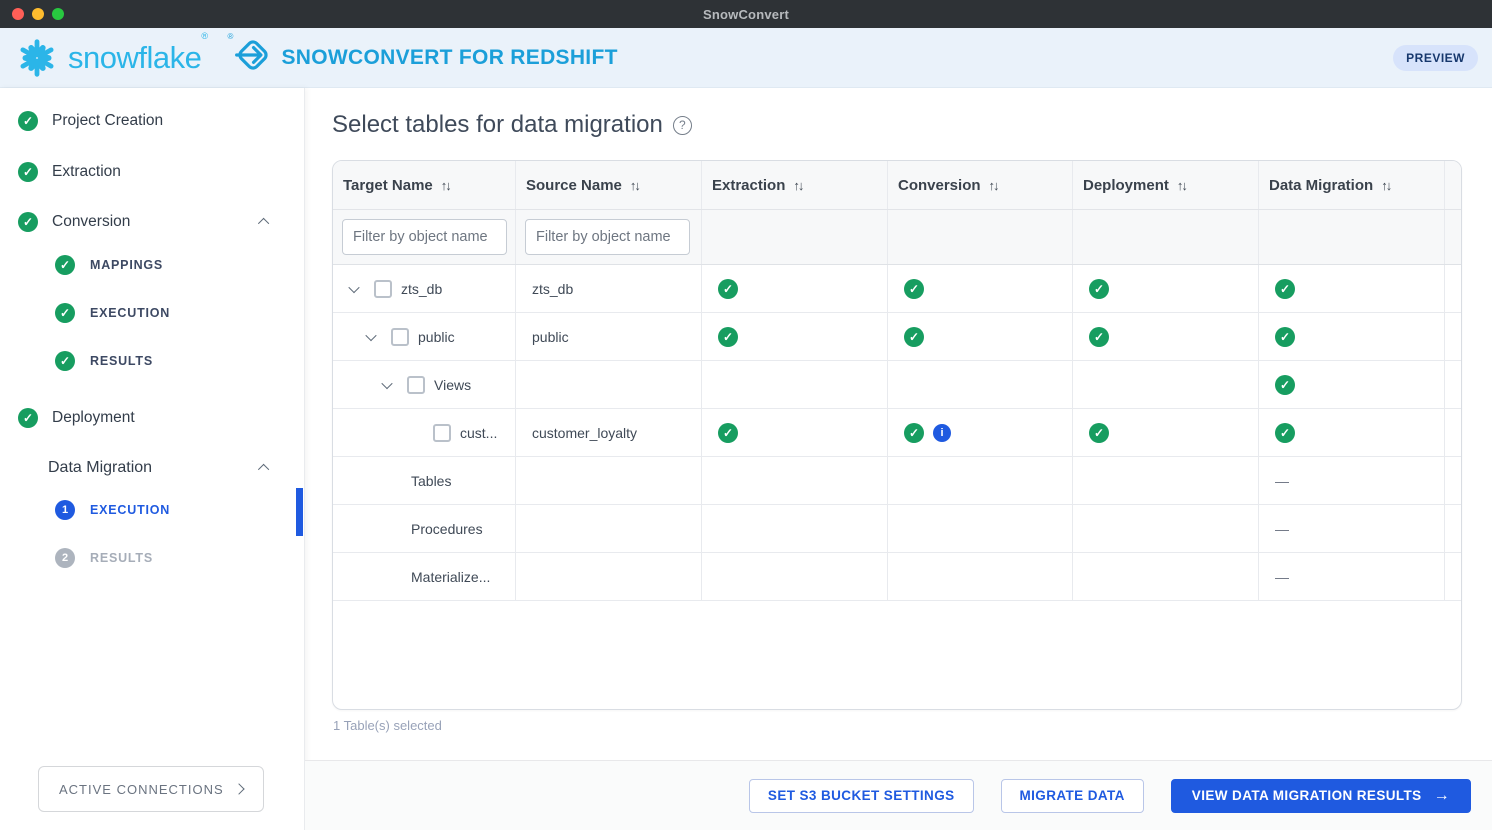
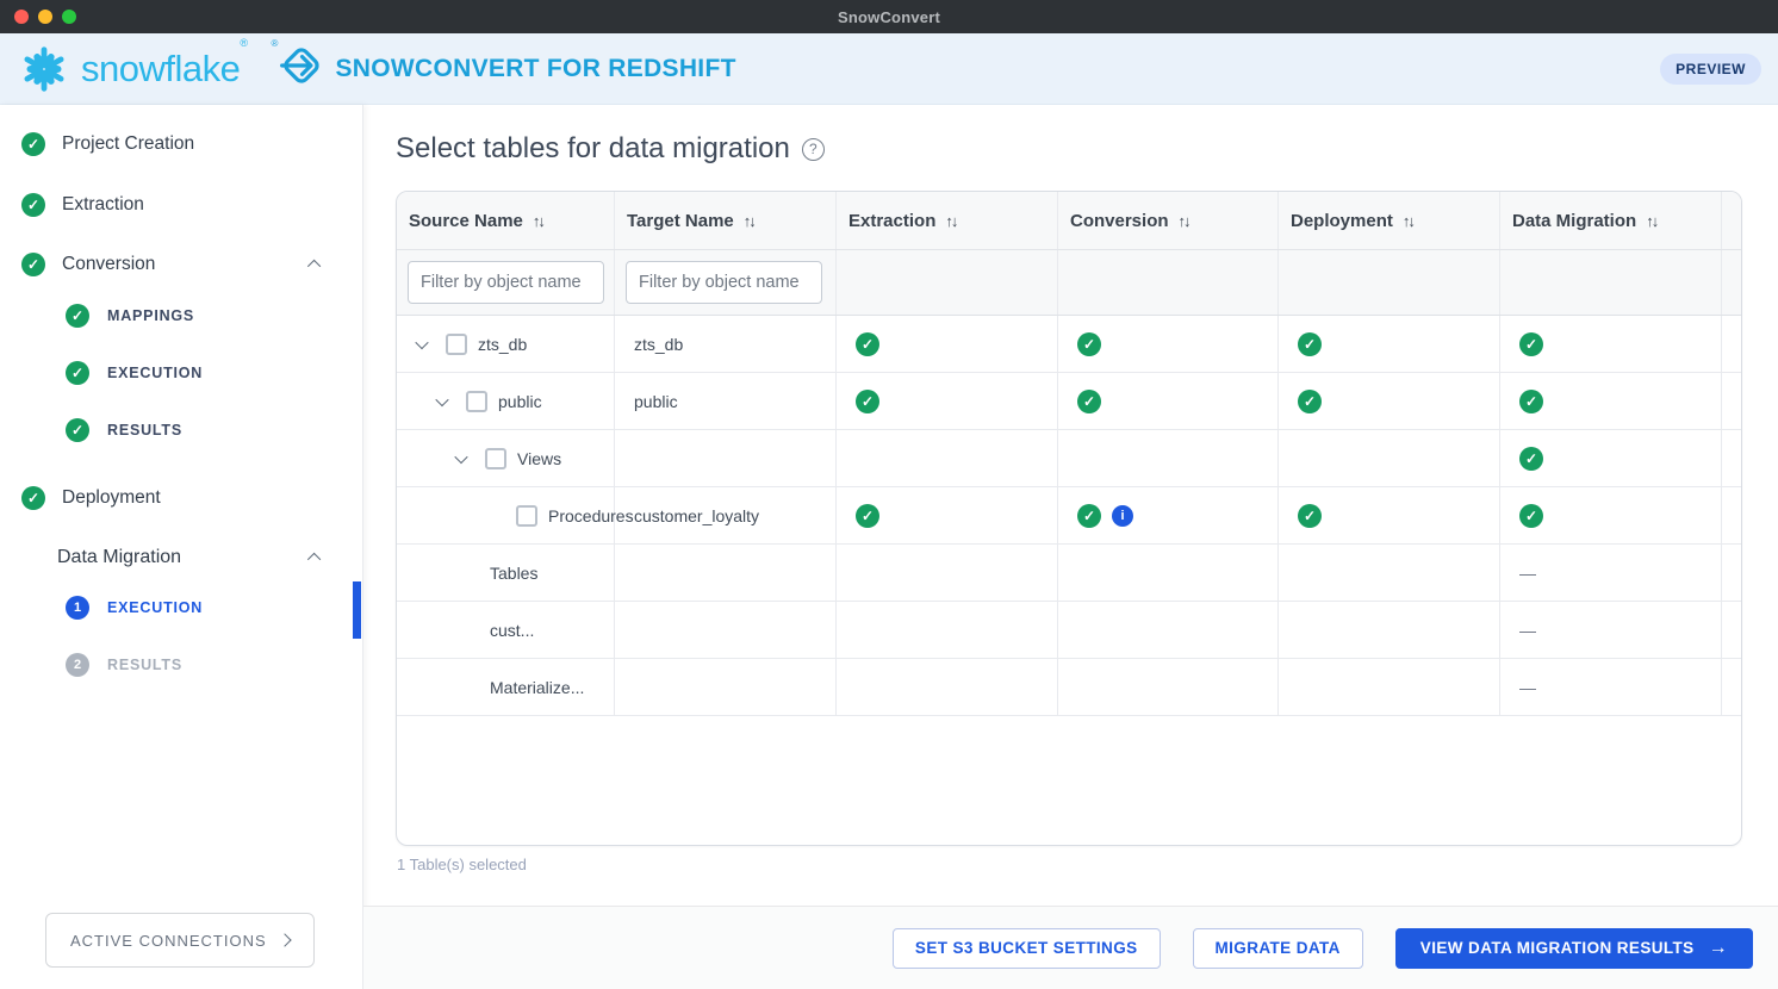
  SnowConvert
  snowflake®
  ®
  SNOWCONVERT FOR REDSHIFT
  PREVIEW
  ✓
  Project Creation
  ✓
  Extraction
  ✓
  Conversion
  ✓
  MAPPINGS
  ✓
  EXECUTION
  ✓
  RESULTS
  ✓
  Deployment
  Data Migration
  1
  EXECUTION
  2
  RESULTS
  ACTIVE CONNECTIONS
  Select tables for data migration
  ?
- Target Name
+ Source Name
  ↑↓
- Source Name
+ Target Name
  ↑↓
  Extraction
  ↑↓
  Conversion
  ↑↓
  Deployment
  ↑↓
  Data Migration
  ↑↓
  Filter by object name
  Filter by object name
  zts_db
  zts_db
  ✓
  ✓
  ✓
  ✓
  public
  public
  ✓
  ✓
  ✓
  ✓
  Views
  ✓
- cust...
+ Procedures
  customer_loyalty
  ✓
  ✓
  i
  ✓
  ✓
  Tables
  —
- Procedures
+ cust...
  —
  Materialize...
  —
  1 Table(s) selected
  SET S3 BUCKET SETTINGS
  MIGRATE DATA
  VIEW DATA MIGRATION RESULTS
  →
